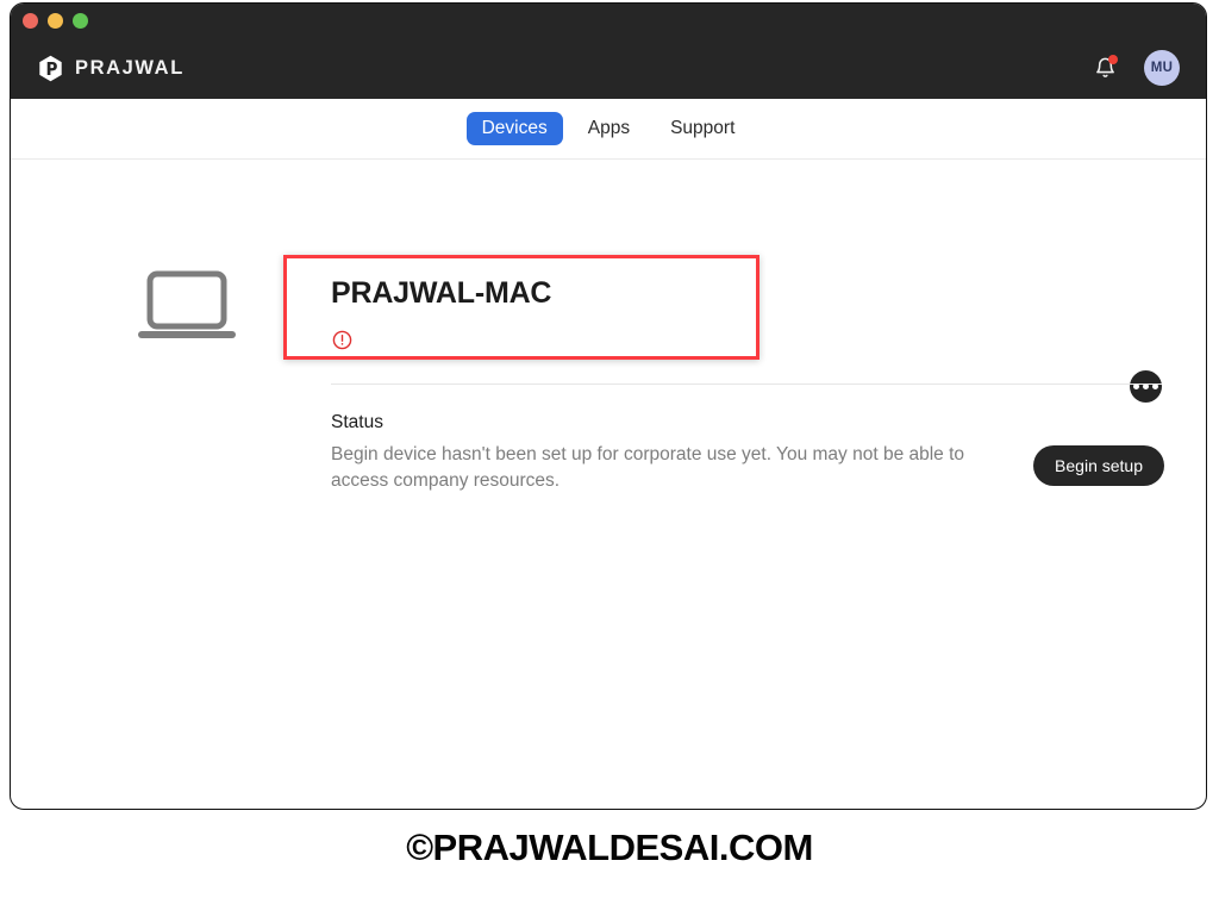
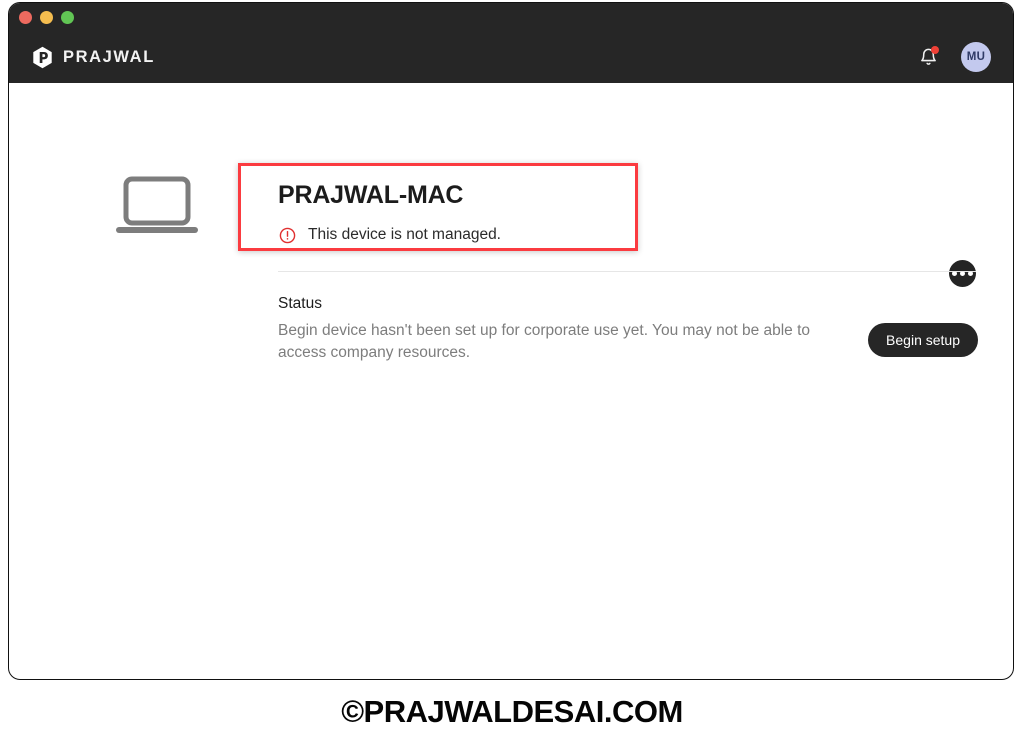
  PRAJWAL
  MU
- Devices
- Apps
- Support
  PRAJWAL-MAC
+ This device is not managed.
  Status
  Begin device hasn't been set up for corporate use yet. You may not be able to access company resources.
  Begin setup
  ©PRAJWALDESAI.COM
